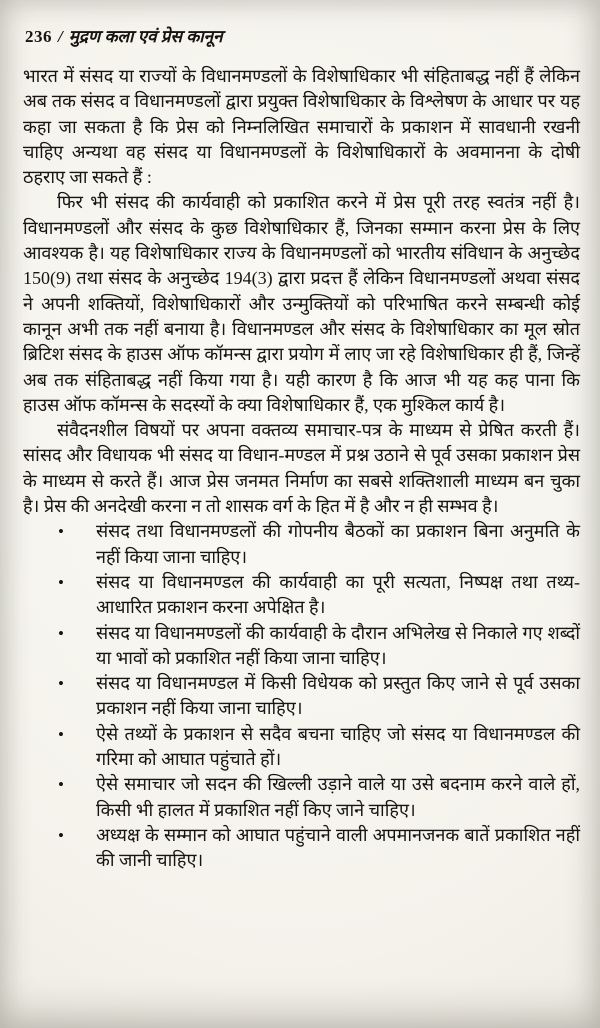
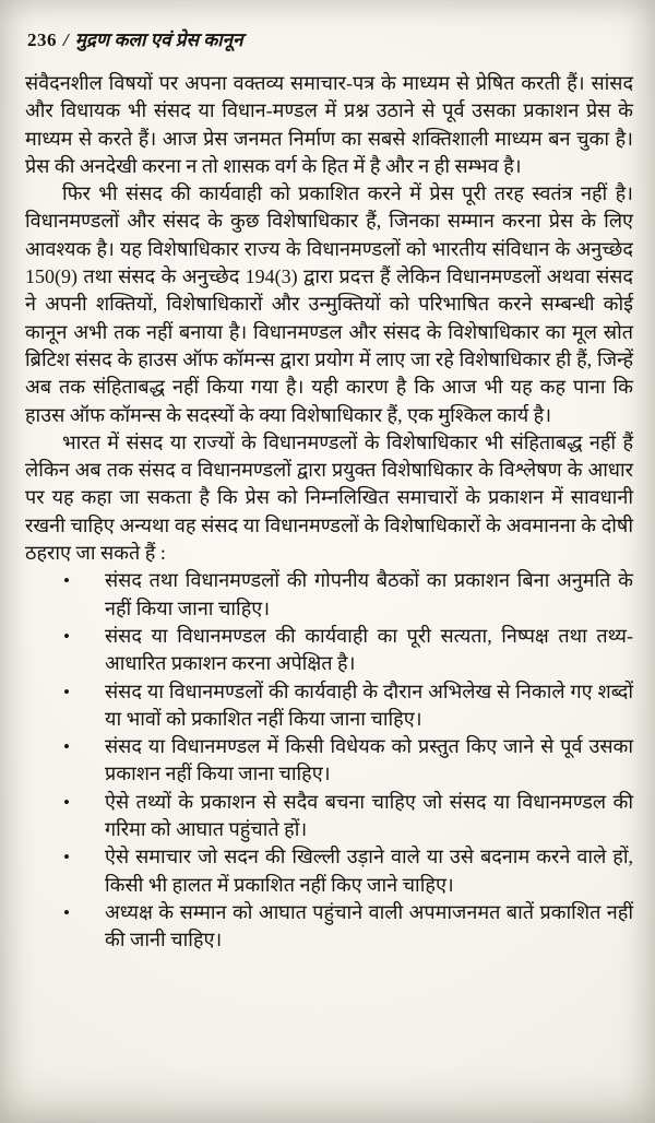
  236 / मुद्रण कला एवं प्रेस कानून
- भारत में संसद या राज्यों के विधानमण्डलों के विशेषाधिकार भी संहिताबद्ध नहीं हैं लेकिन अब तक संसद व विधानमण्डलों द्वारा प्रयुक्त विशेषाधिकार के विश्लेषण के आधार पर यह कहा जा सकता है कि प्रेस को निम्नलिखित समाचारों के प्रकाशन में सावधानी रखनी चाहिए अन्यथा वह संसद या विधानमण्डलों के विशेषाधिकारों के अवमानना के दोषी ठहराए जा सकते हैं :
+ संवैदनशील विषयों पर अपना वक्तव्य समाचार-पत्र के माध्यम से प्रेषित करती हैं। सांसद और विधायक भी संसद या विधान-मण्डल में प्रश्न उठाने से पूर्व उसका प्रकाशन प्रेस के माध्यम से करते हैं। आज प्रेस जनमत निर्माण का सबसे शक्तिशाली माध्यम बन चुका है। प्रेस की अनदेखी करना न तो शासक वर्ग के हित में है और न ही सम्भव है।
  फिर भी संसद की कार्यवाही को प्रकाशित करने में प्रेस पूरी तरह स्वतंत्र नहीं है। विधानमण्डलों और संसद के कुछ विशेषाधिकार हैं, जिनका सम्मान करना प्रेस के लिए आवश्यक है। यह विशेषाधिकार राज्य के विधानमण्डलों को भारतीय संविधान के अनुच्छेद 150(9) तथा संसद के अनुच्छेद 194(3) द्वारा प्रदत्त हैं लेकिन विधानमण्डलों अथवा संसद ने अपनी शक्तियों, विशेषाधिकारों और उन्मुक्तियों को परिभाषित करने सम्बन्धी कोई कानून अभी तक नहीं बनाया है। विधानमण्डल और संसद के विशेषाधिकार का मूल स्रोत ब्रिटिश संसद के हाउस ऑफ कॉमन्स द्वारा प्रयोग में लाए जा रहे विशेषाधिकार ही हैं, जिन्हें अब तक संहिताबद्ध नहीं किया गया है। यही कारण है कि आज भी यह कह पाना कि हाउस ऑफ कॉमन्स के सदस्यों के क्या विशेषाधिकार हैं, एक मुश्किल कार्य है।
- संवैदनशील विषयों पर अपना वक्तव्य समाचार-पत्र के माध्यम से प्रेषित करती हैं। सांसद और विधायक भी संसद या विधान-मण्डल में प्रश्न उठाने से पूर्व उसका प्रकाशन प्रेस के माध्यम से करते हैं। आज प्रेस जनमत निर्माण का सबसे शक्तिशाली माध्यम बन चुका है। प्रेस की अनदेखी करना न तो शासक वर्ग के हित में है और न ही सम्भव है।
+ भारत में संसद या राज्यों के विधानमण्डलों के विशेषाधिकार भी संहिताबद्ध नहीं हैं लेकिन अब तक संसद व विधानमण्डलों द्वारा प्रयुक्त विशेषाधिकार के विश्लेषण के आधार पर यह कहा जा सकता है कि प्रेस को निम्नलिखित समाचारों के प्रकाशन में सावधानी रखनी चाहिए अन्यथा वह संसद या विधानमण्डलों के विशेषाधिकारों के अवमानना के दोषी ठहराए जा सकते हैं :
  •
  संसद तथा विधानमण्डलों की गोपनीय बैठकों का प्रकाशन बिना अनुमति के नहीं किया जाना चाहिए।
  •
  संसद या विधानमण्डल की कार्यवाही का पूरी सत्यता, निष्पक्ष तथा तथ्य-आधारित प्रकाशन करना अपेक्षित है।
  •
  संसद या विधानमण्डलों की कार्यवाही के दौरान अभिलेख से निकाले गए शब्दों या भावों को प्रकाशित नहीं किया जाना चाहिए।
  •
  संसद या विधानमण्डल में किसी विधेयक को प्रस्तुत किए जाने से पूर्व उसका प्रकाशन नहीं किया जाना चाहिए।
  •
  ऐसे तथ्यों के प्रकाशन से सदैव बचना चाहिए जो संसद या विधानमण्डल की गरिमा को आघात पहुंचाते हों।
  •
  ऐसे समाचार जो सदन की खिल्ली उड़ाने वाले या उसे बदनाम करने वाले हों, किसी भी हालत में प्रकाशित नहीं किए जाने चाहिए।
  •
- अध्यक्ष के सम्मान को आघात पहुंचाने वाली अपमानजनक बातें प्रकाशित नहीं की जानी चाहिए।
+ अध्यक्ष के सम्मान को आघात पहुंचाने वाली अपमाजनमत बातें प्रकाशित नहीं की जानी चाहिए।
